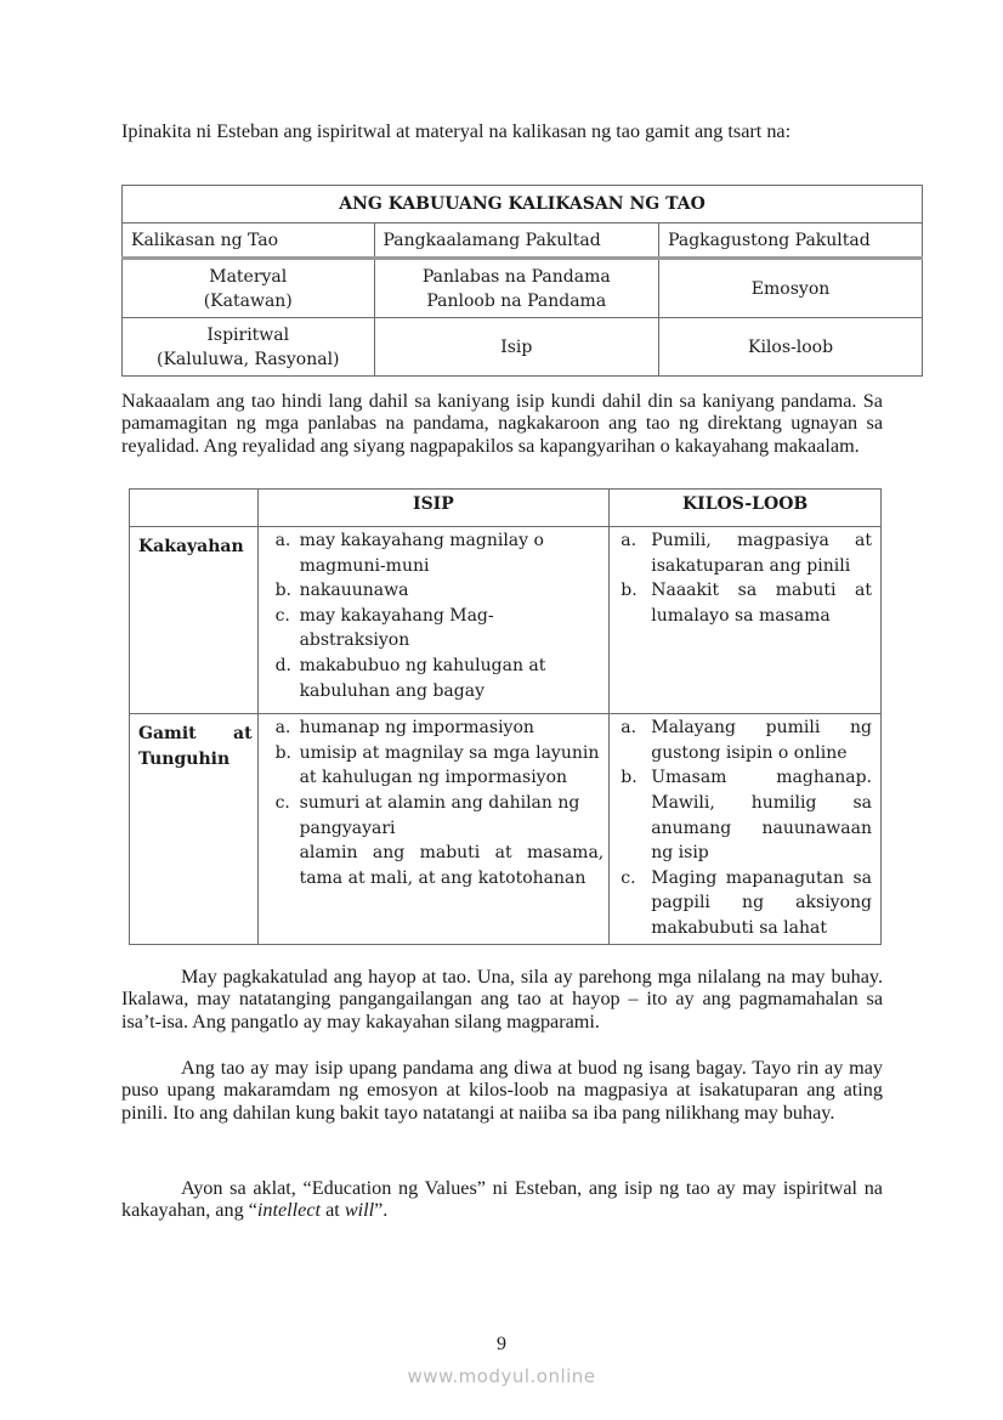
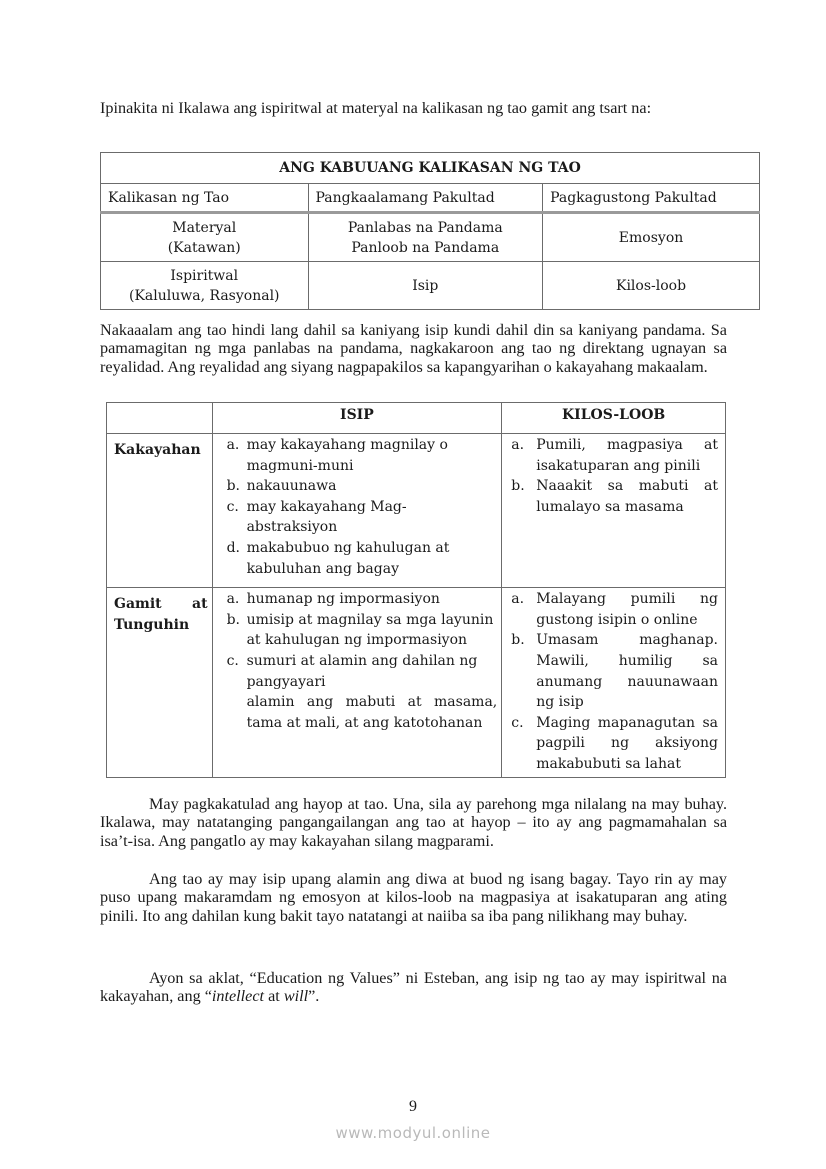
- Ipinakita ni Esteban ang ispiritwal at materyal na kalikasan ng tao gamit ang tsart na:
+ Ipinakita ni Ikalawa ang ispiritwal at materyal na kalikasan ng tao gamit ang tsart na:
  ANG KABUUANG KALIKASAN NG TAO
  Kalikasan ng Tao	Pangkaalamang Pakultad	Pagkagustong Pakultad
  Materyal (Katawan)	Panlabas na Pandama Panloob na Pandama	Emosyon
  Ispiritwal (Kaluluwa, Rasyonal)	Isip	Kilos-loob
  Nakaaalam ang tao hindi lang dahil sa kaniyang isip kundi dahil din sa kaniyang pandama. Sa pamamagitan ng mga panlabas na pandama, nagkakaroon ang tao ng direktang ugnayan sa reyalidad. Ang reyalidad ang siyang nagpapakilos sa kapangyarihan o kakayahang makaalam.
  	ISIP	KILOS-LOOB
  Kakayahan	a. may kakayahang magnilay o magmuni-muni b. nakauunawa c. may kakayahang Mag-abstraksiyon d. makabubuo ng kahulugan at kabuluhan ang bagay	a. Pumili, magpasiya at isakatuparan ang pinili b. Naaakit sa mabuti at lumalayo sa masama
  Gamit at Tunguhin	a. humanap ng impormasiyon b. umisip at magnilay sa mga layunin at kahulugan ng impormasiyon c. sumuri at alamin ang dahilan ng pangyayari alamin ang mabuti at masama, tama at mali, at ang katotohanan	a. Malayang pumili ng gustong isipin o online b. Umasam maghanap. Mawili, humilig sa anumang nauunawaan ng isip c. Maging mapanagutan sa pagpili ng aksiyong makabubuti sa lahat
  May pagkakatulad ang hayop at tao. Una, sila ay parehong mga nilalang na may buhay. Ikalawa, may natatanging pangangailangan ang tao at hayop – ito ay ang pagmamahalan sa isa’t-isa. Ang pangatlo ay may kakayahan silang magparami.
- Ang tao ay may isip upang pandama ang diwa at buod ng isang bagay. Tayo rin ay may puso upang makaramdam ng emosyon at kilos-loob na magpasiya at isakatuparan ang ating pinili. Ito ang dahilan kung bakit tayo natatangi at naiiba sa iba pang nilikhang may buhay.
+ Ang tao ay may isip upang alamin ang diwa at buod ng isang bagay. Tayo rin ay may puso upang makaramdam ng emosyon at kilos-loob na magpasiya at isakatuparan ang ating pinili. Ito ang dahilan kung bakit tayo natatangi at naiiba sa iba pang nilikhang may buhay.
  Ayon sa aklat, “Education ng Values” ni Esteban, ang isip ng tao ay may ispiritwal na kakayahan, ang “intellect at will”.
  9
  www.modyul.online
